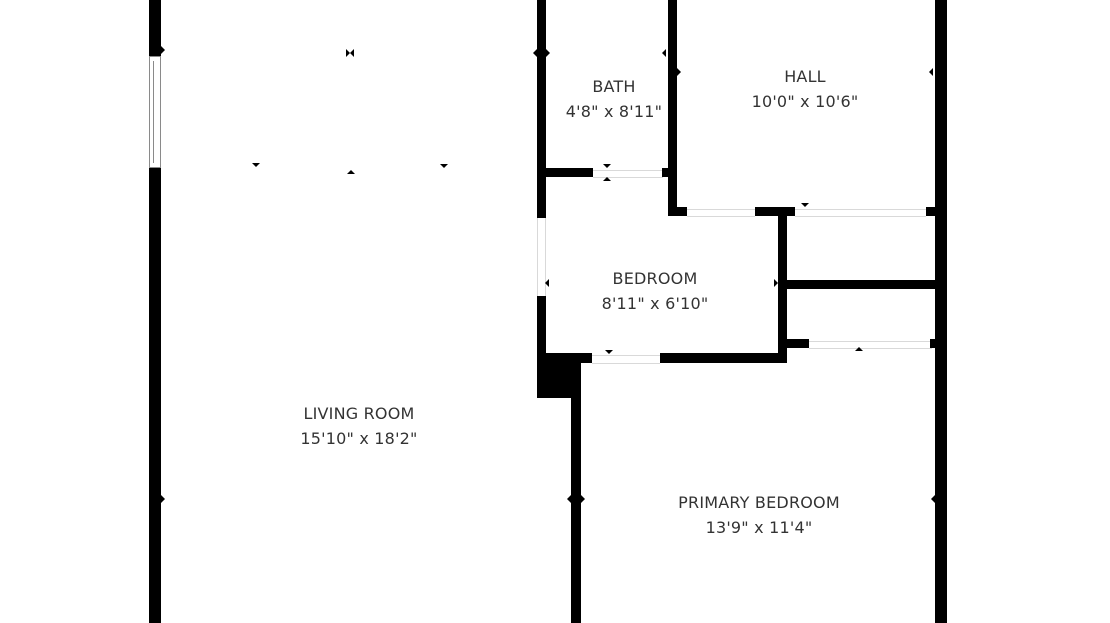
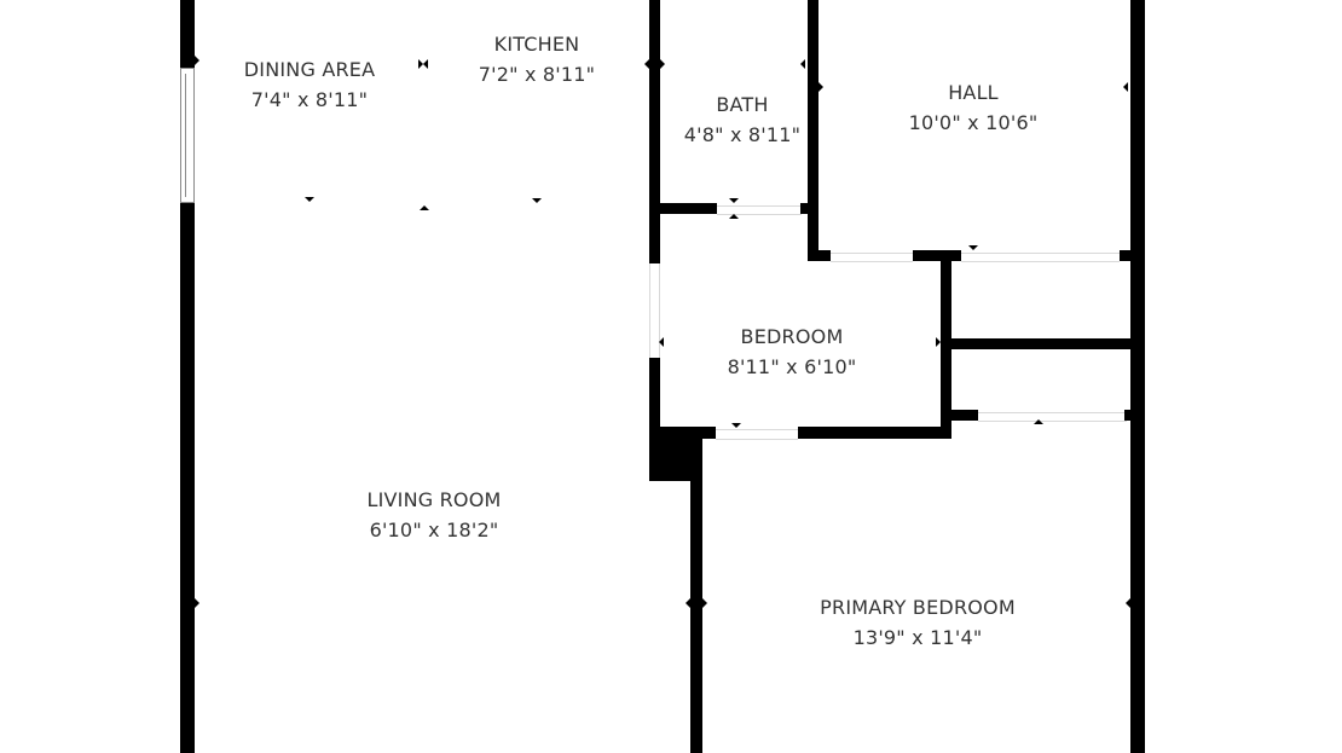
+ DINING AREA
+ 7'4" x 8'11"
+ KITCHEN
+ 7'2" x 8'11"
  BATH
  4'8" x 8'11"
  HALL
  10'0" x 10'6"
  BEDROOM
  8'11" x 6'10"
  LIVING ROOM
- 15'10" x 18'2"
+ 6'10" x 18'2"
  PRIMARY BEDROOM
  13'9" x 11'4"
